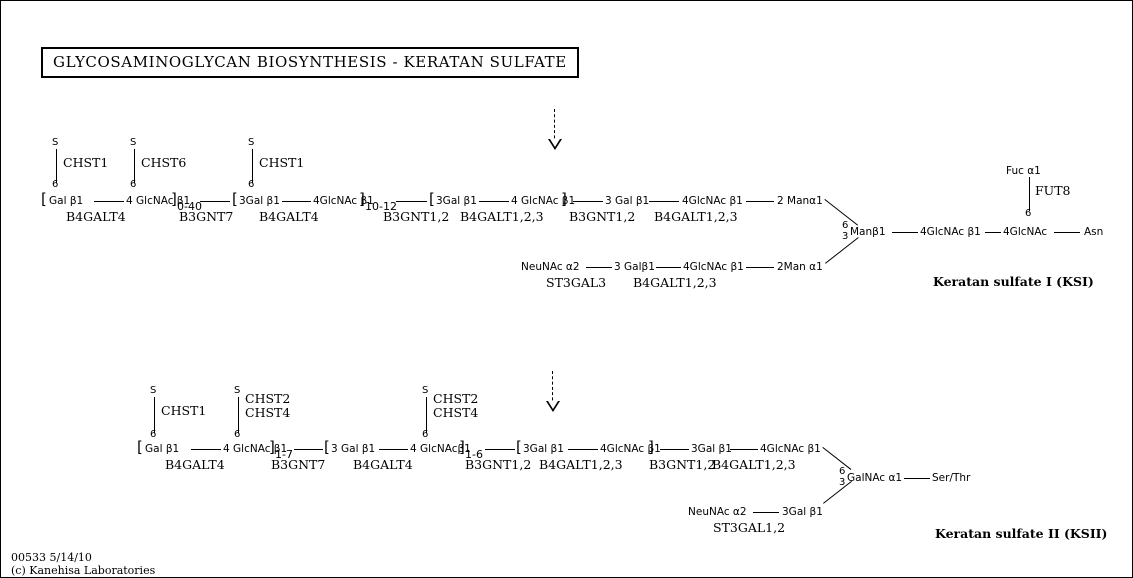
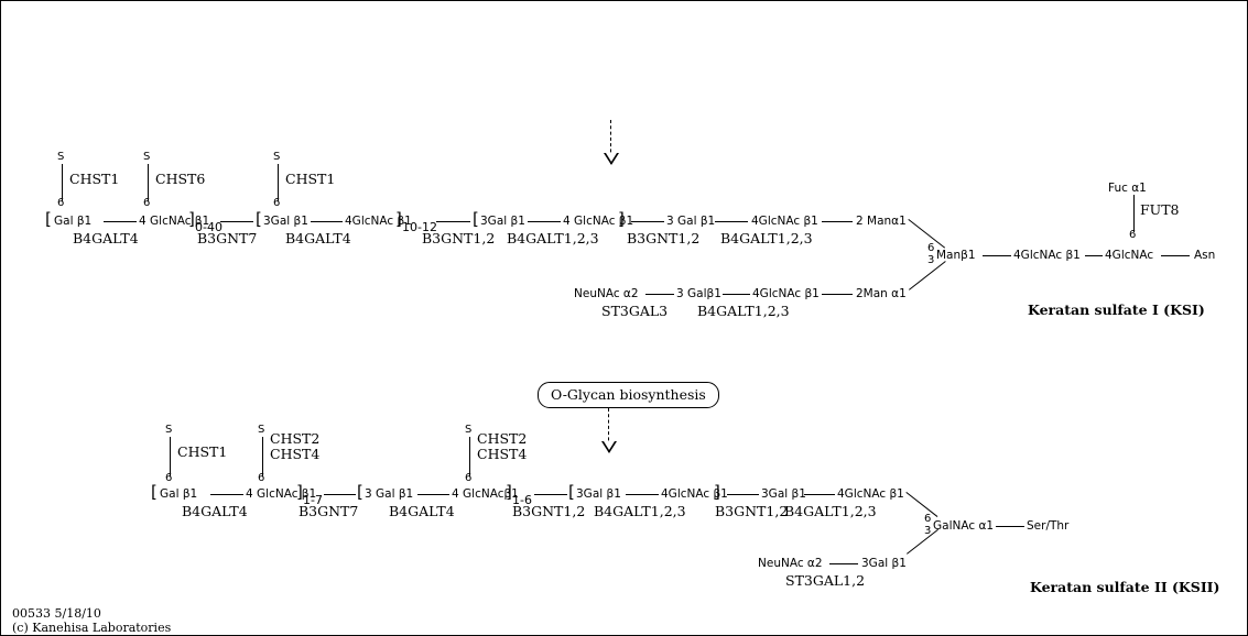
- GLYCOSAMINOGLYCAN BIOSYNTHESIS - KERATAN SULFATE
  S
  6
  CHST1
  S
  6
  CHST6
  S
  6
  CHST1
  [
  Gal β1
  B4GALT4
  4 GlcNAc β1
  ]
  0-40
  B3GNT7
  [
  3Gal β1
  B4GALT4
  4GlcNAc β1
  ]
  10-12
  B3GNT1,2
  [
  3Gal β1
  B4GALT1,2,3
  4 GlcNAc β1
  ]
  B3GNT1,2
  3 Gal β1
  B4GALT1,2,3
  4GlcNAc β1
  2 Manα1
  6
  3
  Manβ1
  4GlcNAc β1
  4GlcNAc
  Asn
  Fuc α1
  6
  FUT8
  NeuNAc α2
  ST3GAL3
  3 Galβ1
  B4GALT1,2,3
  4GlcNAc β1
  2Man α1
  Keratan sulfate I (KSI)
+ O-Glycan biosynthesis
  S
  6
  CHST1
  S
  6
  CHST2
  CHST4
  S
  6
  CHST2
  CHST4
  [
  Gal β1
  B4GALT4
  4 GlcNAc β1
  ]
  1-7
  B3GNT7
  [
  3 Gal β1
  B4GALT4
  4 GlcNAcβ1
  ]
  1-6
  B3GNT1,2
  [
  3Gal β1
  B4GALT1,2,3
  4GlcNAc β1
  ]
  B3GNT1,2
  3Gal β1
  B4GALT1,2,3
  4GlcNAc β1
  6
  3
  GalNAc α1
  Ser/Thr
  NeuNAc α2
  ST3GAL1,2
  3Gal β1
  Keratan sulfate II (KSII)
- 00533 5/14/10
+ 00533 5/18/10
  (c) Kanehisa Laboratories
